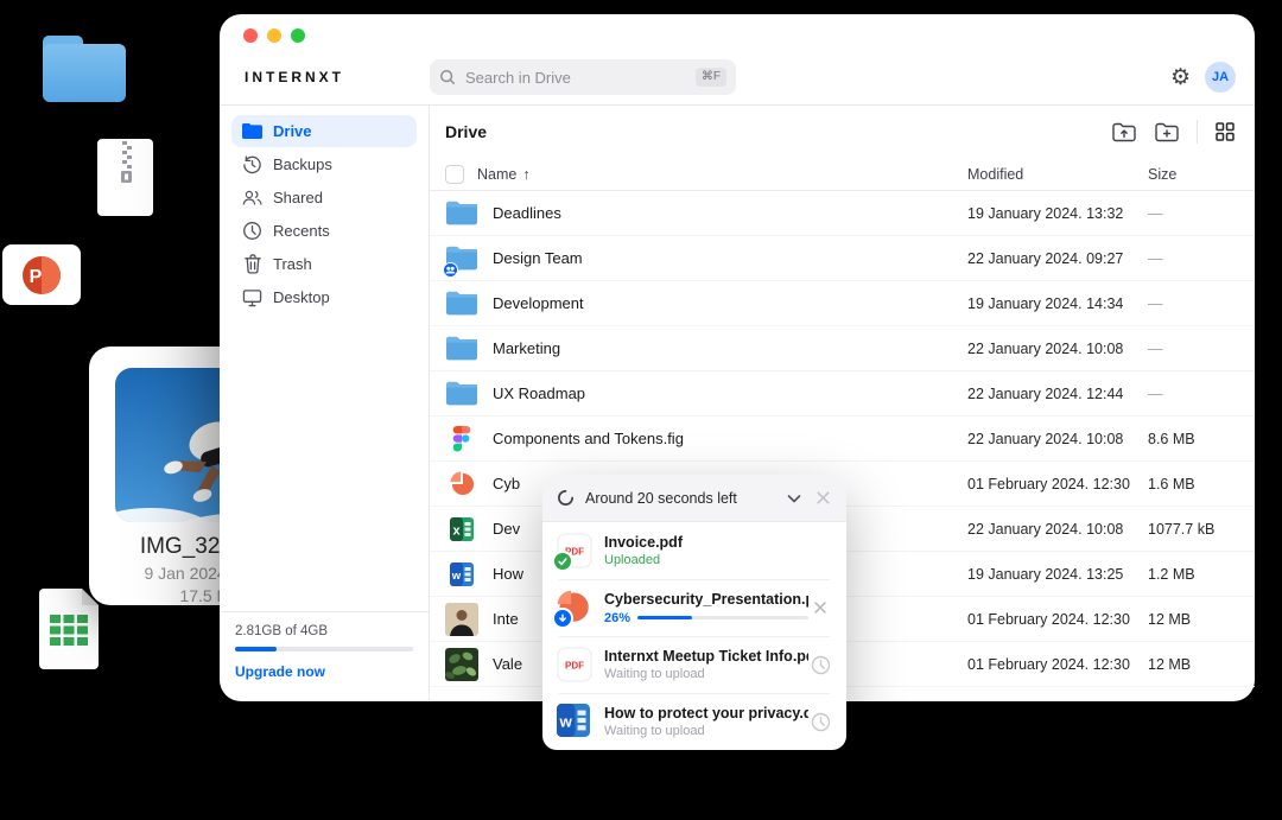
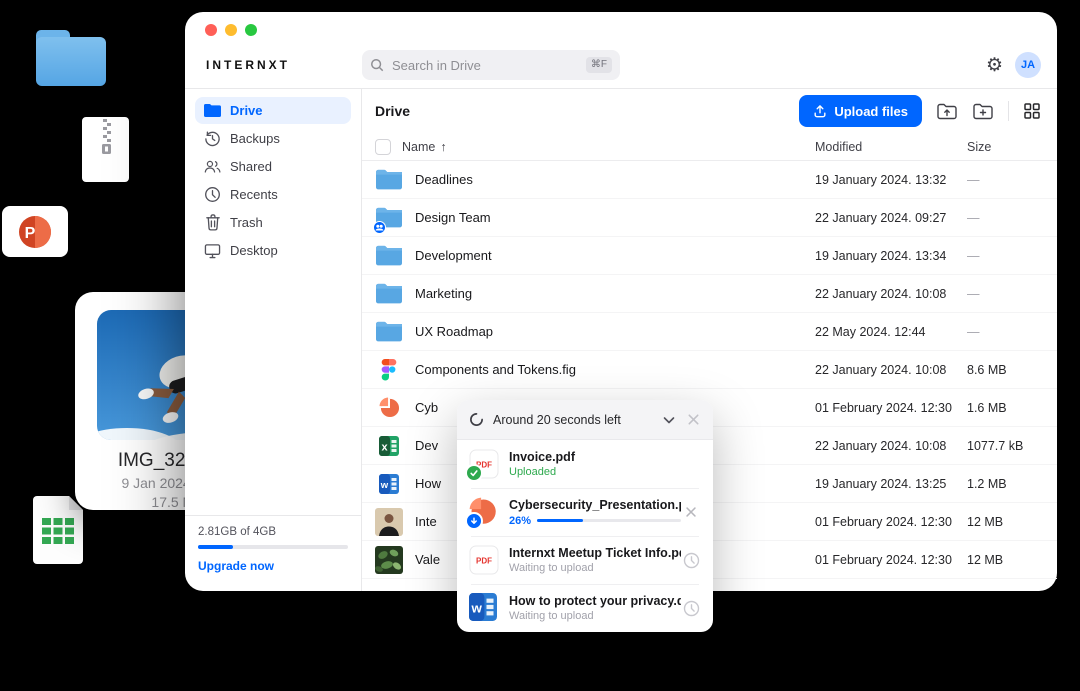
  P
  INTERNXT
  Search in Drive
  ⌘F
  ⚙
  JA
  Drive
  Backups
  Shared
  Recents
  Trash
  Desktop
  2.81GB of 4GB
  Upgrade now
  Drive
+ Upload files
  Name
  ↑
  Modified
  Size
  Deadlines
  19 January 2024. 13:32
  —
  Design Team
  22 January 2024. 09:27
  —
  Development
- 19 January 2024. 14:34
+ 19 January 2024. 13:34
  —
  Marketing
  22 January 2024. 10:08
  —
  UX Roadmap
- 22 January 2024. 12:44
+ 22 May 2024. 12:44
  —
  Components and Tokens.fig
  22 January 2024. 10:08
  8.6 MB
  Cyb
  01 February 2024. 12:30
  1.6 MB
  x
  Dev
  22 January 2024. 10:08
  1077.7 kB
  w
  How
  19 January 2024. 13:25
  1.2 MB
  Inte
  01 February 2024. 12:30
  12 MB
  Vale
  01 February 2024. 12:30
  12 MB
  Around 20 seconds left
  Invoice.pdf
  Uploaded
  Cybersecurity_Presentation.
  26%
  PDF
  Internxt Meetup Ticket Info.p
  Waiting to upload
  w
  How to protect your privacy.d
  Waiting to upload
